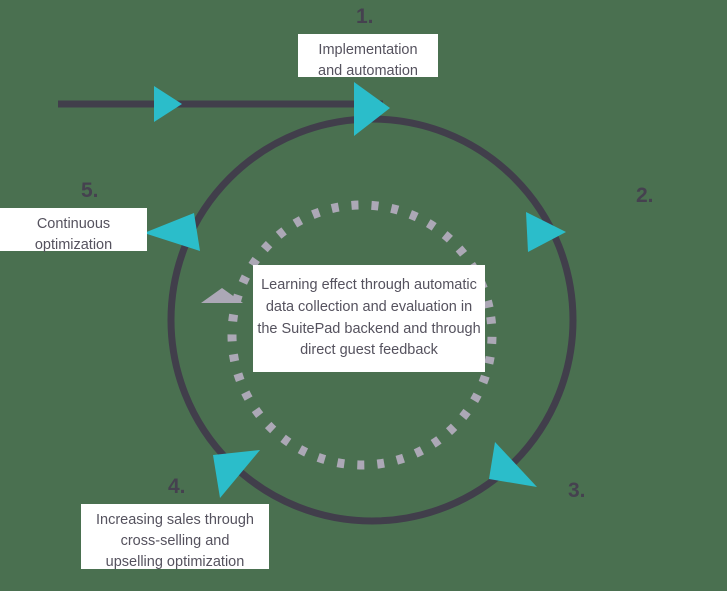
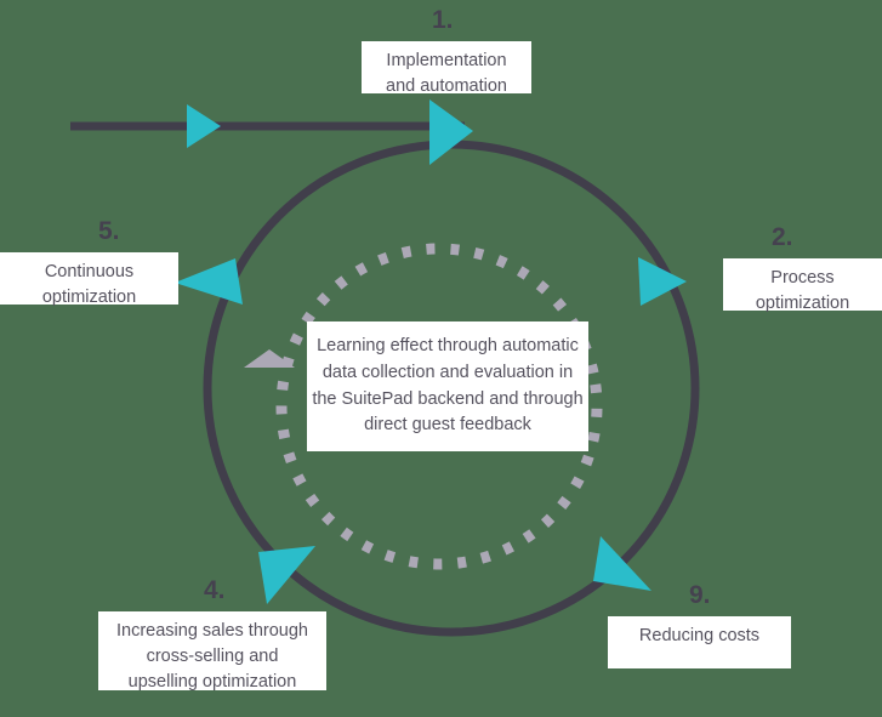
  1.
  Implementation and automation
  2.
+ Process optimization
- 3.
+ 9.
+ Reducing costs
  4.
  Increasing sales through cross-selling and upselling optimization
  5.
  Continuous optimization
  Learning effect through automatic data collection and evaluation in the SuitePad backend and through direct guest feedback
